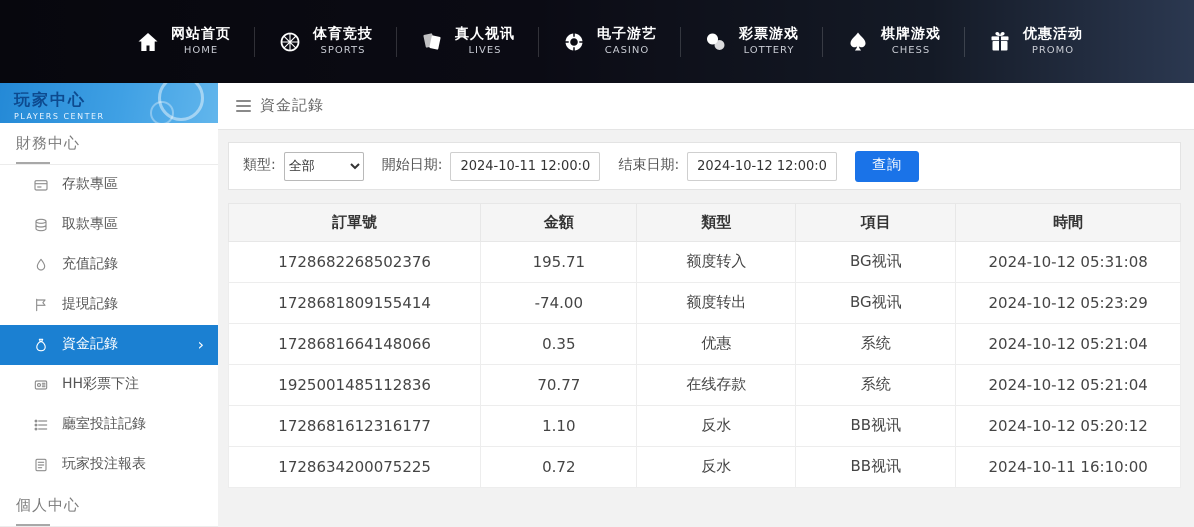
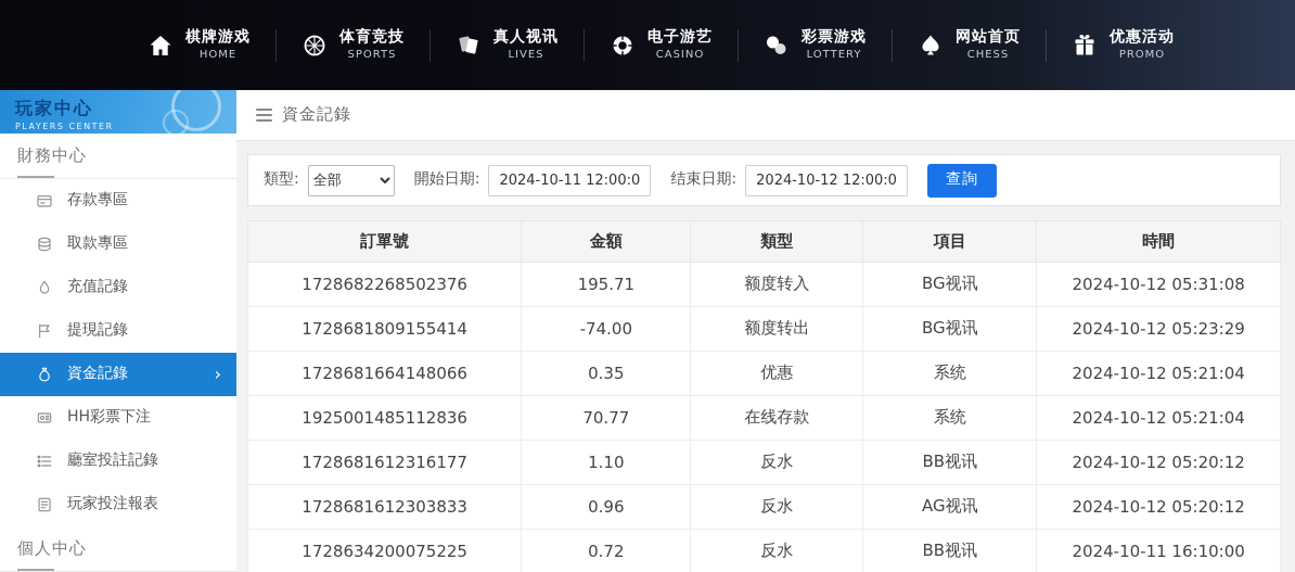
- 网站首页
+ 棋牌游戏
  HOME
  体育竞技
  SPORTS
  真人视讯
  LIVES
  电子游艺
  CASINO
  彩票游戏
  LOTTERY
- 棋牌游戏
+ 网站首页
  CHESS
  优惠活动
  PROMO
  玩家中心
  PLAYERS CENTER
  財務中心
  存款專區
  取款專區
  充值記錄
  提現記錄
  資金記錄
  ›
  HH彩票下注
  廳室投註記錄
  玩家投注報表
  個人中心
  資金記錄
  類型:
  全部
  開始日期:
  2024-10-11 12:00:0
  结束日期:
  2024-10-12 12:00:0
  查詢
  訂單號	金額	類型	項目	時間
  1728682268502376	195.71	额度转入	BG视讯	2024-10-12 05:31:08
  1728681809155414	-74.00	额度转出	BG视讯	2024-10-12 05:23:29
  1728681664148066	0.35	优惠	系统	2024-10-12 05:21:04
  1925001485112836	70.77	在线存款	系统	2024-10-12 05:21:04
  1728681612316177	1.10	反水	BB视讯	2024-10-12 05:20:12
+ 1728681612303833	0.96	反水	AG视讯	2024-10-12 05:20:12
  1728634200075225	0.72	反水	BB视讯	2024-10-11 16:10:00
